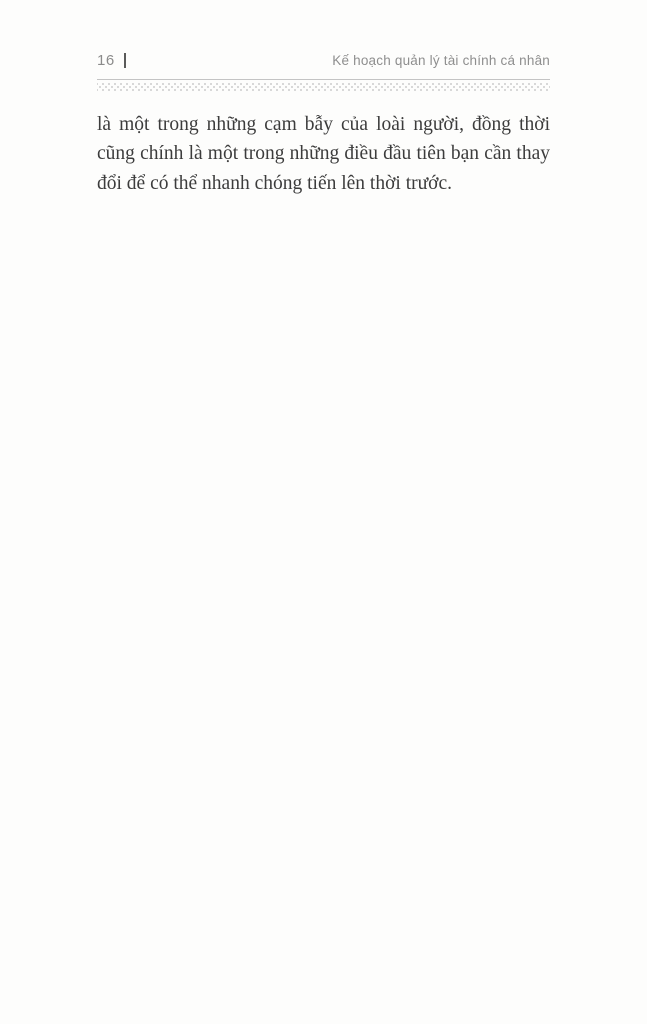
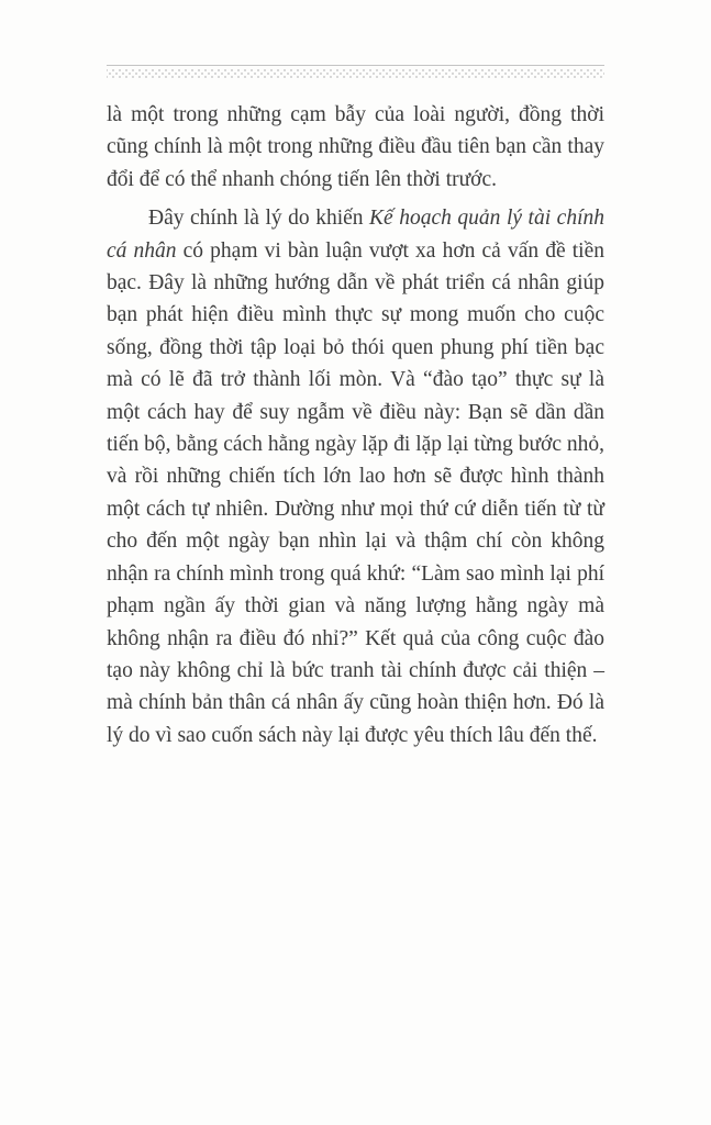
- 16
- Kế hoạch quản lý tài chính cá nhân
  là một trong những cạm bẫy của loài người, đồng thời cũng chính là một trong những điều đầu tiên bạn cần thay đổi để có thể nhanh chóng tiến lên thời trước.
+ Đây chính là lý do khiến Kế hoạch quản lý tài chính cá nhân có phạm vi bàn luận vượt xa hơn cả vấn đề tiền bạc. Đây là những hướng dẫn về phát triển cá nhân giúp bạn phát hiện điều mình thực sự mong muốn cho cuộc sống, đồng thời tập loại bỏ thói quen phung phí tiền bạc mà có lẽ đã trở thành lối mòn. Và “đào tạo” thực sự là một cách hay để suy ngẫm về điều này: Bạn sẽ dần dần tiến bộ, bằng cách hằng ngày lặp đi lặp lại từng bước nhỏ, và rồi những chiến tích lớn lao hơn sẽ được hình thành một cách tự nhiên. Dường như mọi thứ cứ diễn tiến từ từ cho đến một ngày bạn nhìn lại và thậm chí còn không nhận ra chính mình trong quá khứ: “Làm sao mình lại phí phạm ngần ấy thời gian và năng lượng hằng ngày mà không nhận ra điều đó nhỉ?” Kết quả của công cuộc đào tạo này không chỉ là bức tranh tài chính được cải thiện – mà chính bản thân cá nhân ấy cũng hoàn thiện hơn. Đó là lý do vì sao cuốn sách này lại được yêu thích lâu đến thế.
